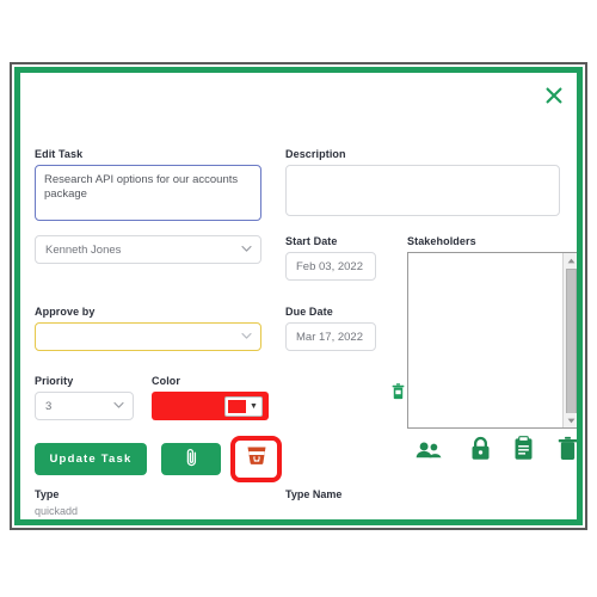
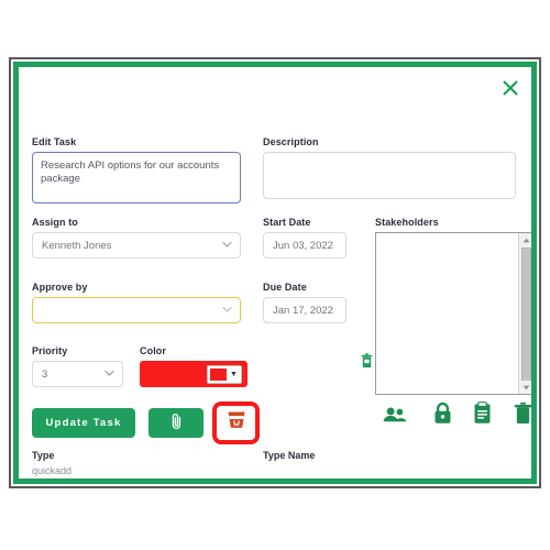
  Edit Task
+ Assign to
  Kenneth Jones
  Approve by
  Priority
  3
  Color
  Update Task
  Type
  quickadd
  Description
  Start Date
- Feb 03, 2022
+ Jun 03, 2022
  Due Date
- Mar 17, 2022
+ Jan 17, 2022
  Stakeholders
  Type Name
